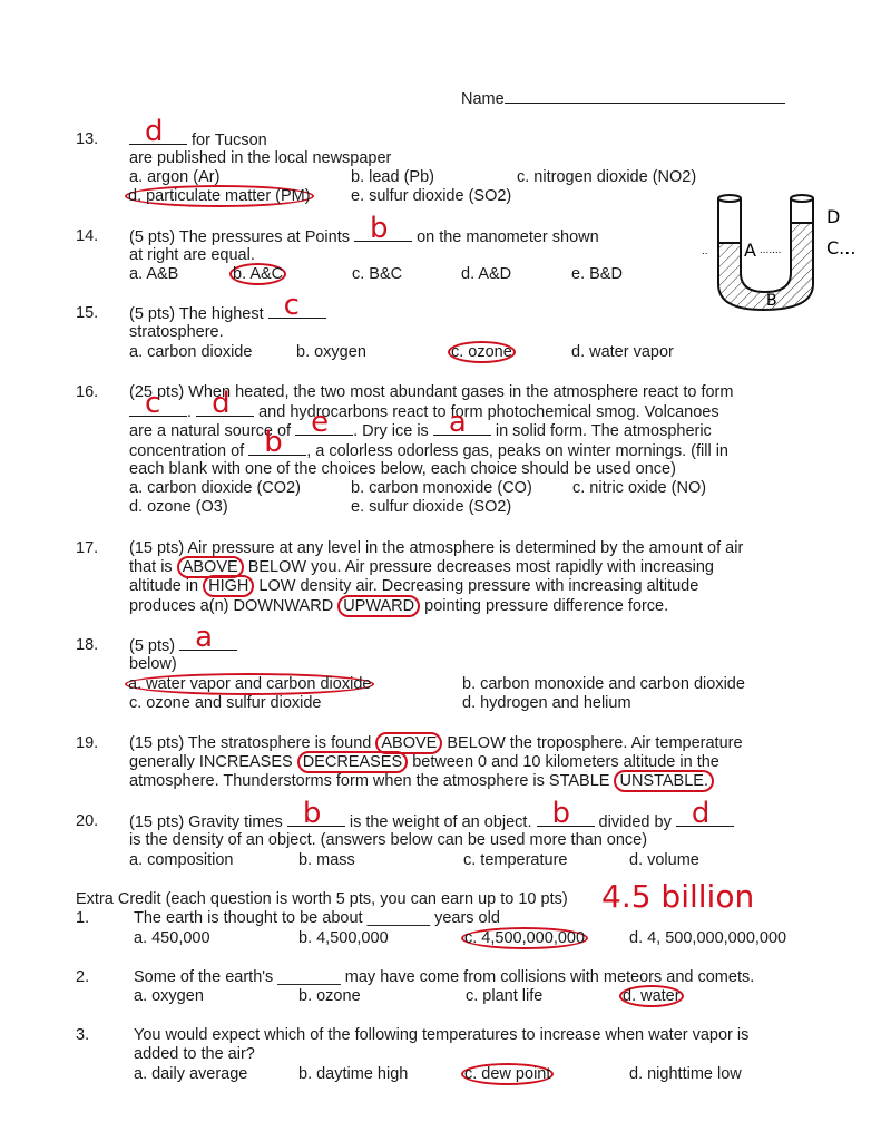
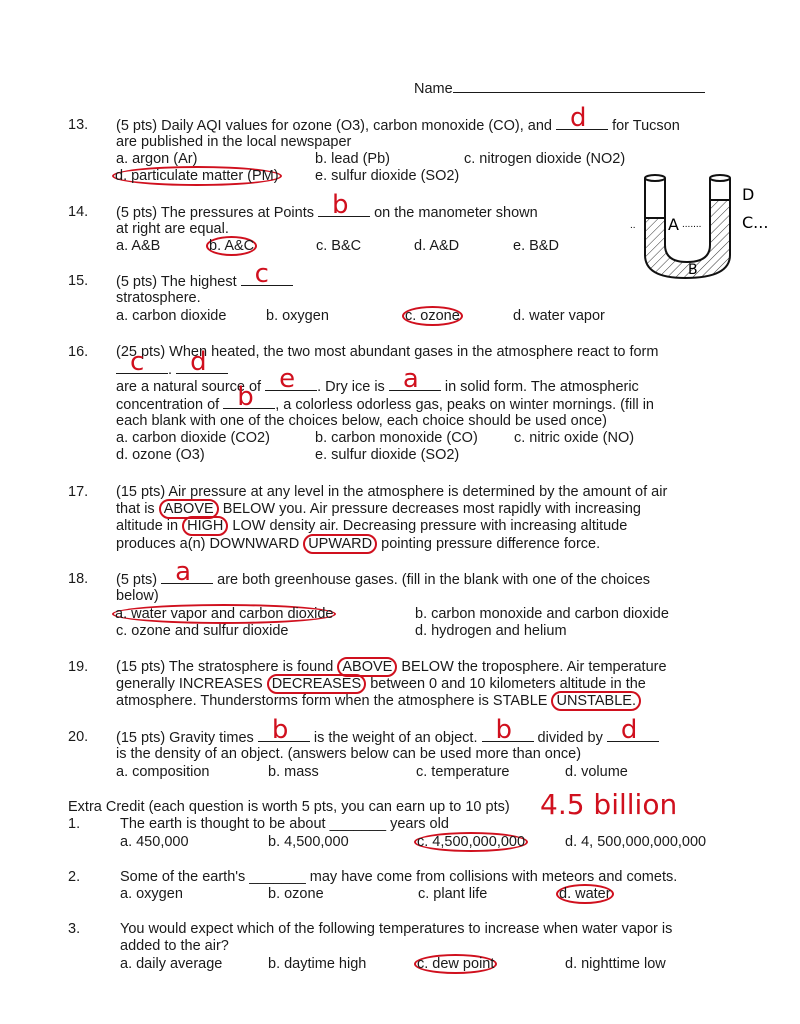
  Name
  13.
+ (5 pts) Daily AQI values for ozone (O3), carbon monoxide (CO), and
  d
  for Tucson
  are published in the local newspaper
  a. argon (Ar)
  b. lead (Pb)
  c. nitrogen dioxide (NO2)
  d. particulate matter (PM)
  e. sulfur dioxide (SO2)
  ..
  A
  .......
  B
  C...
  D
  14.
  (5 pts) The pressures at Points
  b
  on the manometer shown
  at right are equal.
  a. A&B
  b. A&C
  c. B&C
  d. A&D
  e. B&D
  15.
  (5 pts) The highest
  c
  stratosphere.
  a. carbon dioxide
  b. oxygen
  c. ozone
  d. water vapor
  16.
  (25 pts) When heated, the two most abundant gases in the atmosphere react to form
  c
  .
  d
- and hydrocarbons react to form photochemical smog. Volcanoes
  are a natural source of
  e
  . Dry ice is
  a
  in solid form. The atmospheric
  concentration of
  b
  , a colorless odorless gas, peaks on winter mornings. (fill in
  each blank with one of the choices below, each choice should be used once)
  a. carbon dioxide (CO2)
  b. carbon monoxide (CO)
  c. nitric oxide (NO)
  d. ozone (O3)
  e. sulfur dioxide (SO2)
  17.
  (15 pts) Air pressure at any level in the atmosphere is determined by the amount of air
  that is ABOVE BELOW you. Air pressure decreases most rapidly with increasing
  altitude in HIGH LOW density air. Decreasing pressure with increasing altitude
  produces a(n) DOWNWARD UPWARD pointing pressure difference force.
  18.
  (5 pts)
  a
+ are both greenhouse gases. (fill in the blank with one of the choices
  below)
  a. water vapor and carbon dioxide
  b. carbon monoxide and carbon dioxide
  c. ozone and sulfur dioxide
  d. hydrogen and helium
  19.
  (15 pts) The stratosphere is found ABOVE BELOW the troposphere. Air temperature
  generally INCREASES DECREASES between 0 and 10 kilometers altitude in the
  atmosphere. Thunderstorms form when the atmosphere is STABLE UNSTABLE.
  20.
  (15 pts) Gravity times
  b
  is the weight of an object.
  b
  divided by
  d
  is the density of an object. (answers below can be used more than once)
  a. composition
  b. mass
  c. temperature
  d. volume
  Extra Credit (each question is worth 5 pts, you can earn up to 10 pts)
  4.5 billion
  1.
  The earth is thought to be about _______ years old
  a. 450,000
  b. 4,500,000
  c. 4,500,000,000
  d. 4, 500,000,000,000
  2.
  Some of the earth's _______ may have come from collisions with meteors and comets.
  a. oxygen
  b. ozone
  c. plant life
  d. water
  3.
  You would expect which of the following temperatures to increase when water vapor is
  added to the air?
  a. daily average
  b. daytime high
  c. dew point
  d. nighttime low
